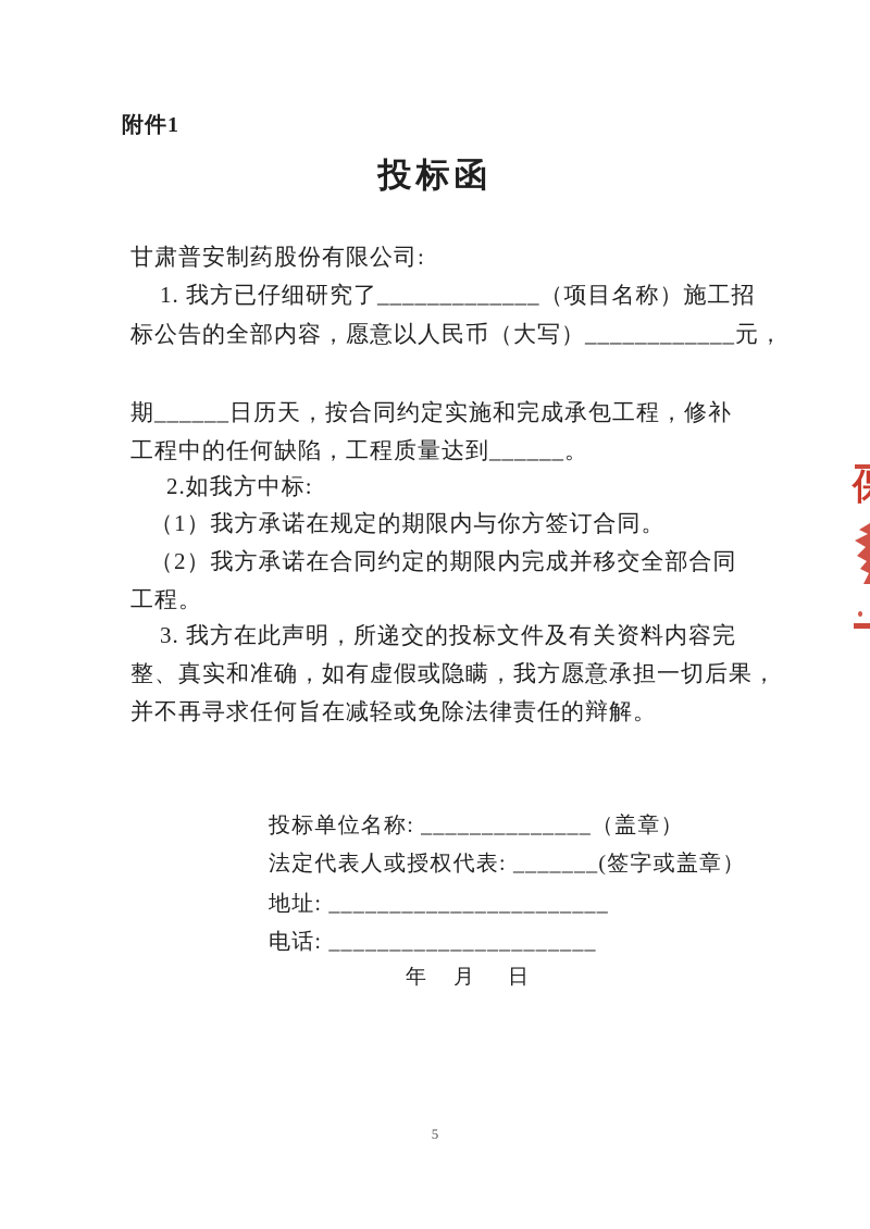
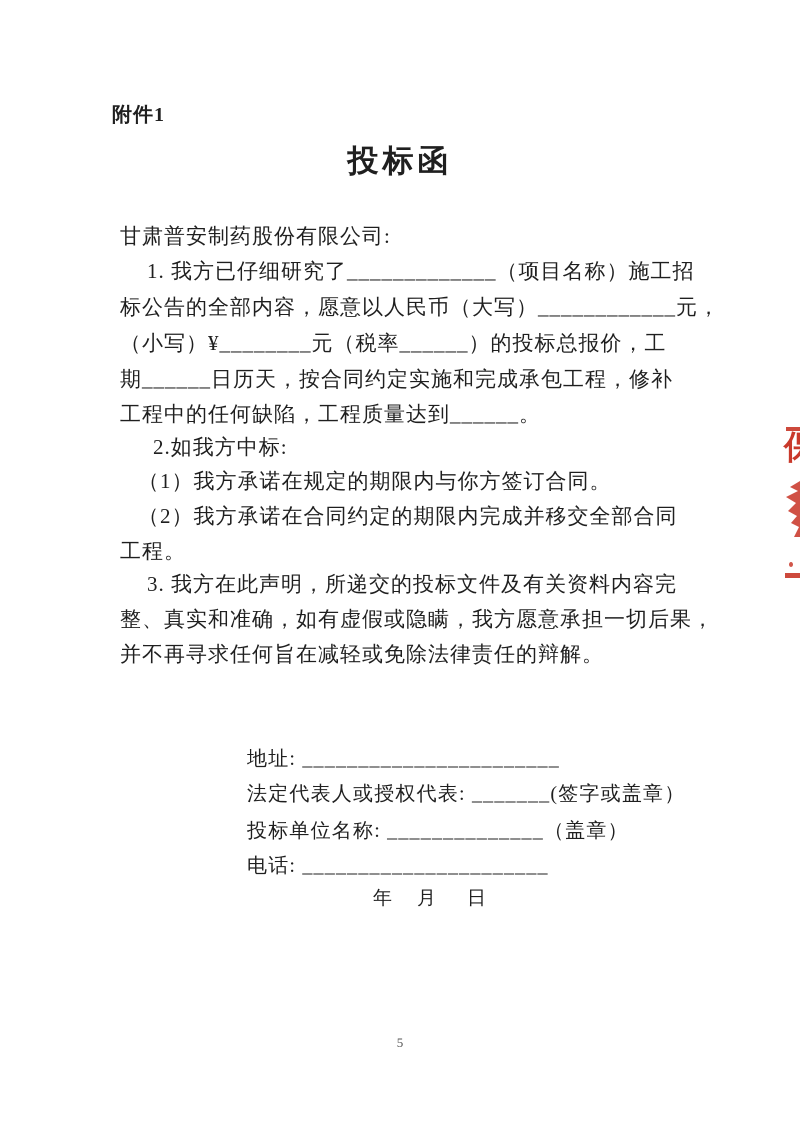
  附件1
  投标函
  甘肃普安制药股份有限公司:
  1. 我方已仔细研究了_____________（项目名称）施工招
  标公告的全部内容，愿意以人民币（大写）____________元，
+ （小写）¥________元（税率______）的投标总报价，工
  期______日历天，按合同约定实施和完成承包工程，修补
  工程中的任何缺陷，工程质量达到______。
  2.如我方中标:
  （1）我方承诺在规定的期限内与你方签订合同。
  （2）我方承诺在合同约定的期限内完成并移交全部合同
  工程。
  3. 我方在此声明，所递交的投标文件及有关资料内容完
  整、真实和准确，如有虚假或隐瞒，我方愿意承担一切后果，
  并不再寻求任何旨在减轻或免除法律责任的辩解。
- 投标单位名称: ______________（盖章）
+ 地址: _______________________
  法定代表人或授权代表: _______(签字或盖章）
- 地址: _______________________
+ 投标单位名称: ______________（盖章）
  电话: ______________________
  年 月 日
  5
